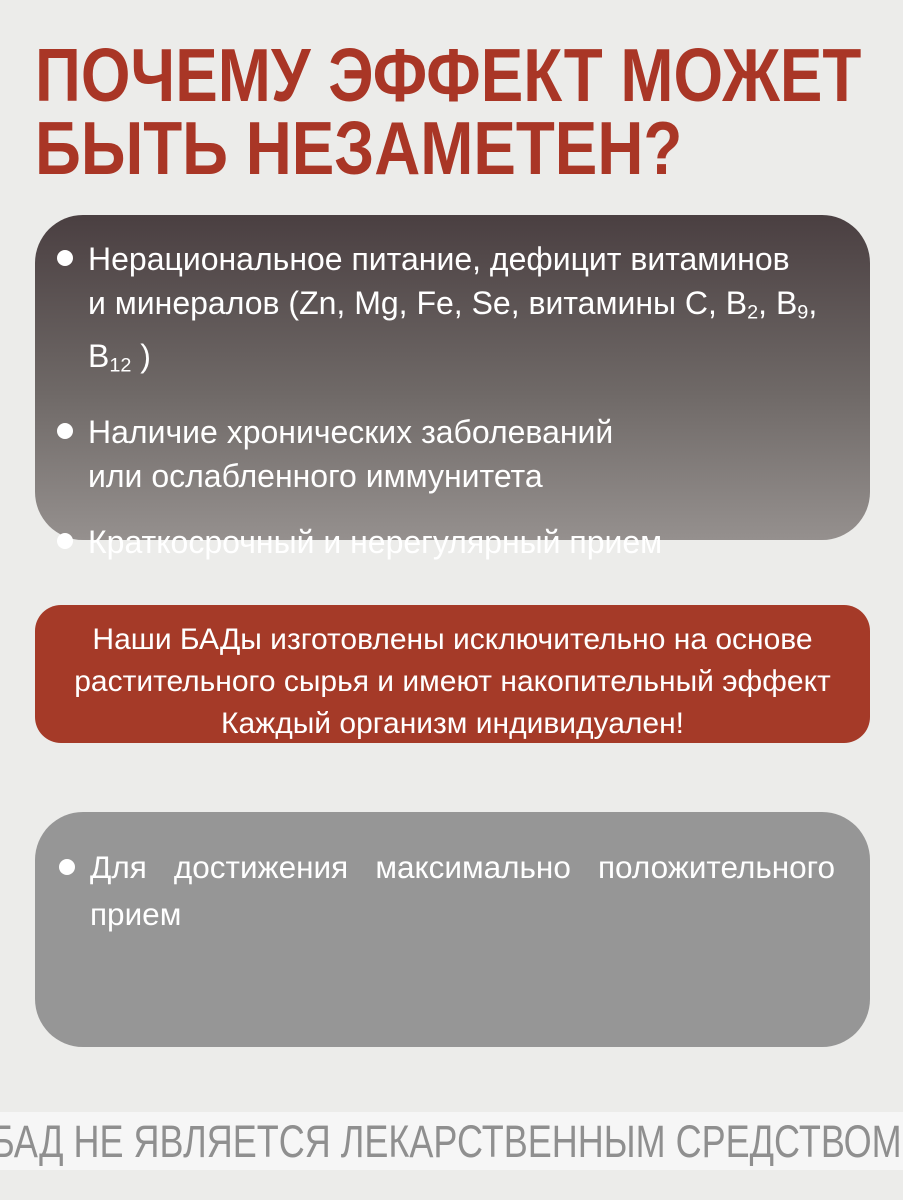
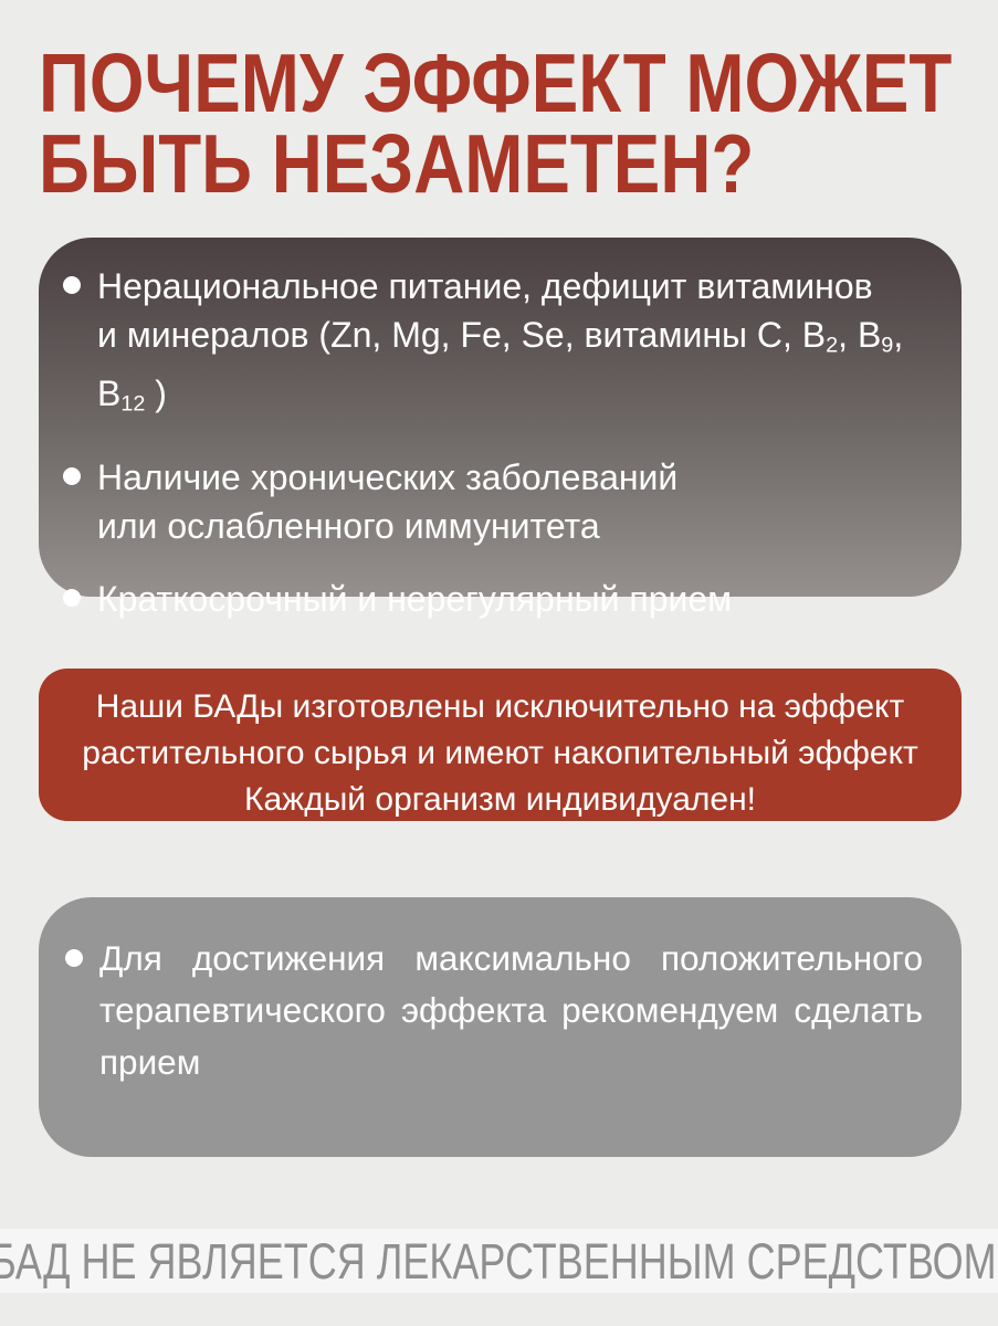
  ПОЧЕМУ ЭФФЕКТ МОЖЕТ
  БЫТЬ НЕЗАМЕТЕН?
  Нерациональное питание, дефицит витаминов
  и минералов (Zn, Mg, Fe, Se, витамины C, B2, B9, B12 )
  Наличие хронических заболеваний
  или ослабленного иммунитета
  Краткосрочный и нерегулярный прием
- Наши БАДы изготовлены исключительно на основе
+ Наши БАДы изготовлены исключительно на эффект
  растительного сырья и имеют накопительный эффект
  Каждый организм индивидуален!
  Для достижения максимально положительного
+ терапевтического эффекта рекомендуем сделать
  прием
  БАД НЕ ЯВЛЯЕТСЯ ЛЕКАРСТВЕННЫМ СРЕДСТВОМ
